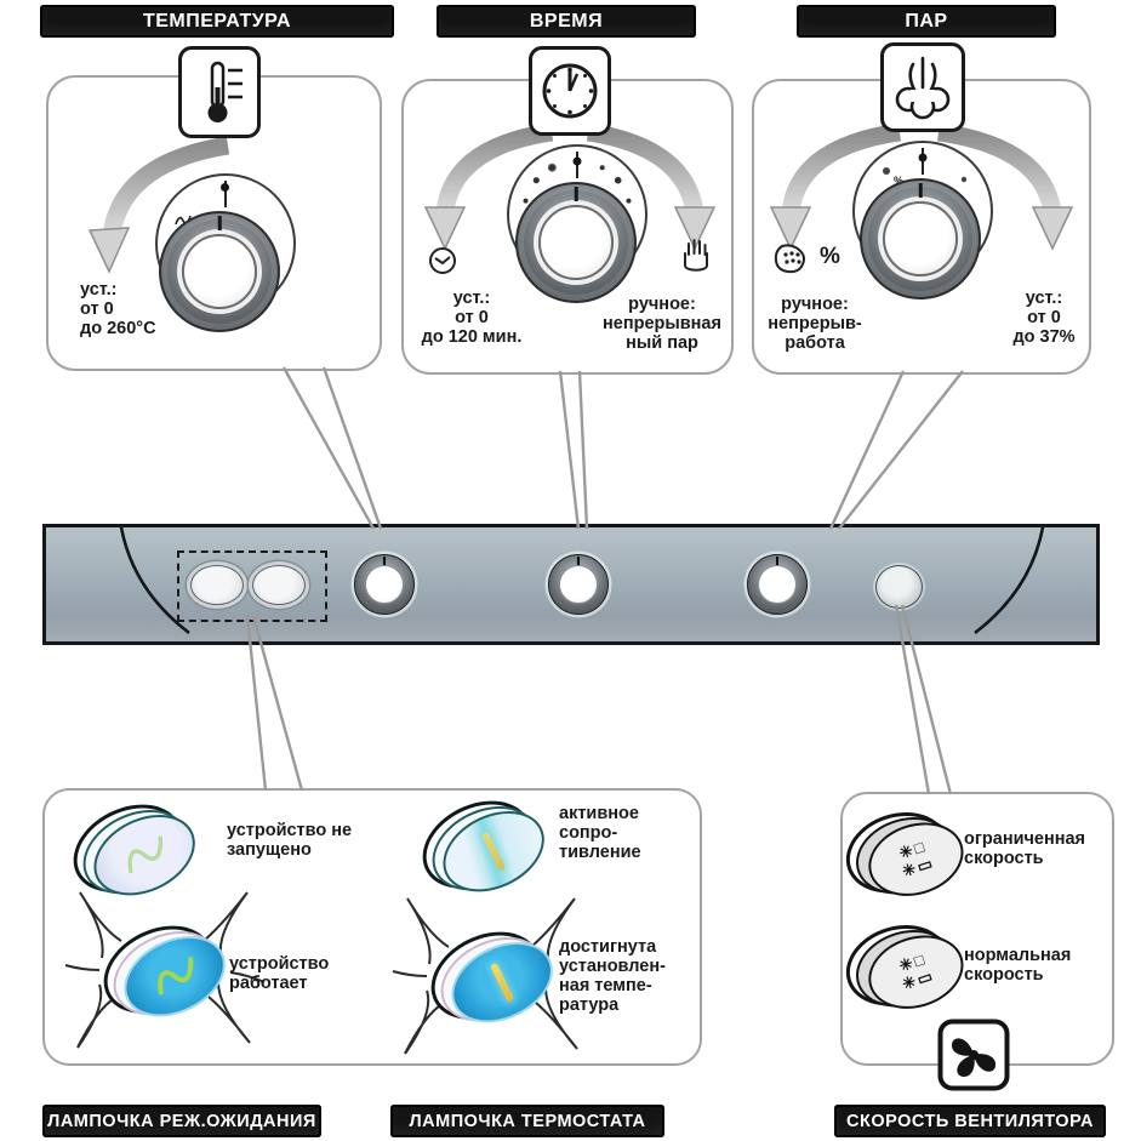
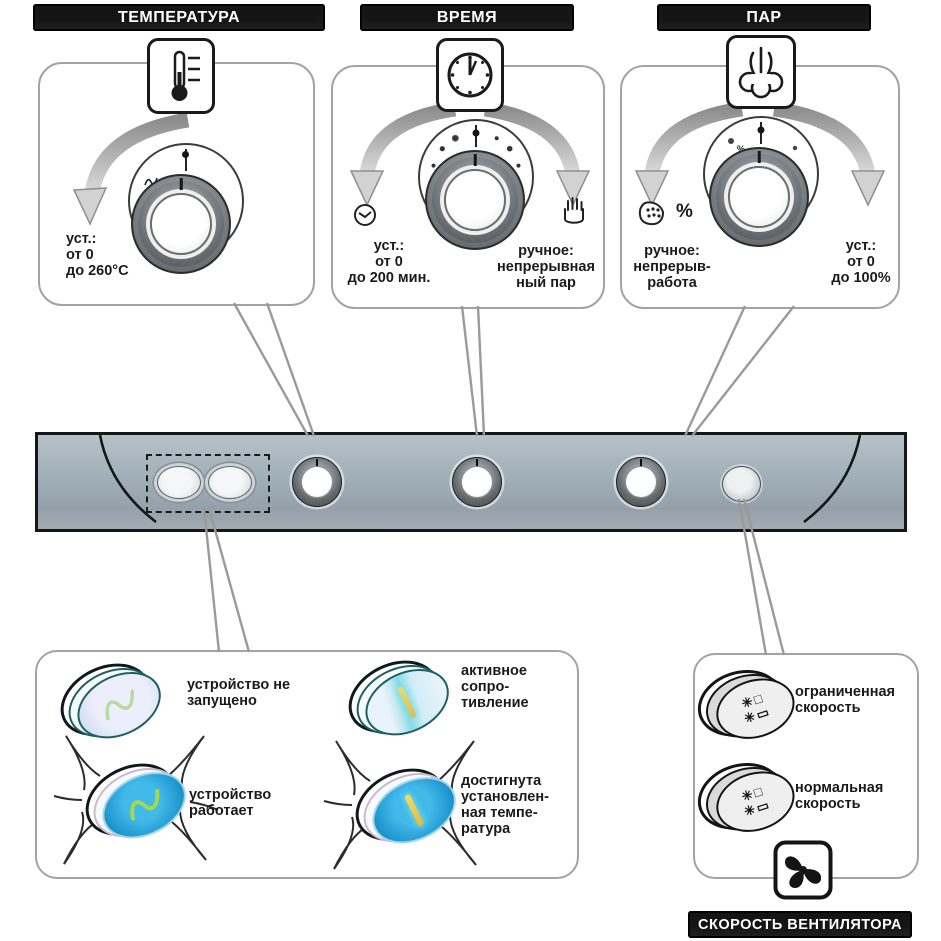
  ТЕМПЕРАТУРА
  ВРЕМЯ
  ПАР
  уст.:
  от 0
  до 260°C
  уст.:
  от 0
- до 120 мин.
+ до 200 мин.
  ручное:
  непрерывная
  ный пар
  %
  ручное:
  непрерыв-
  работа
  уст.:
  от 0
- до 37%
+ до 100%
  устройство не
  запущено
  устройство
  работает
  активное
  сопро-
  тивление
  достигнута
  установлен-
  ная темпе-
  ратура
  ограниченная
  скорость
  нормальная
  скорость
- ЛАМПОЧКА РЕЖ.ОЖИДАНИЯ
- ЛАМПОЧКА ТЕРМОСТАТА
  СКОРОСТЬ ВЕНТИЛЯТОРА
